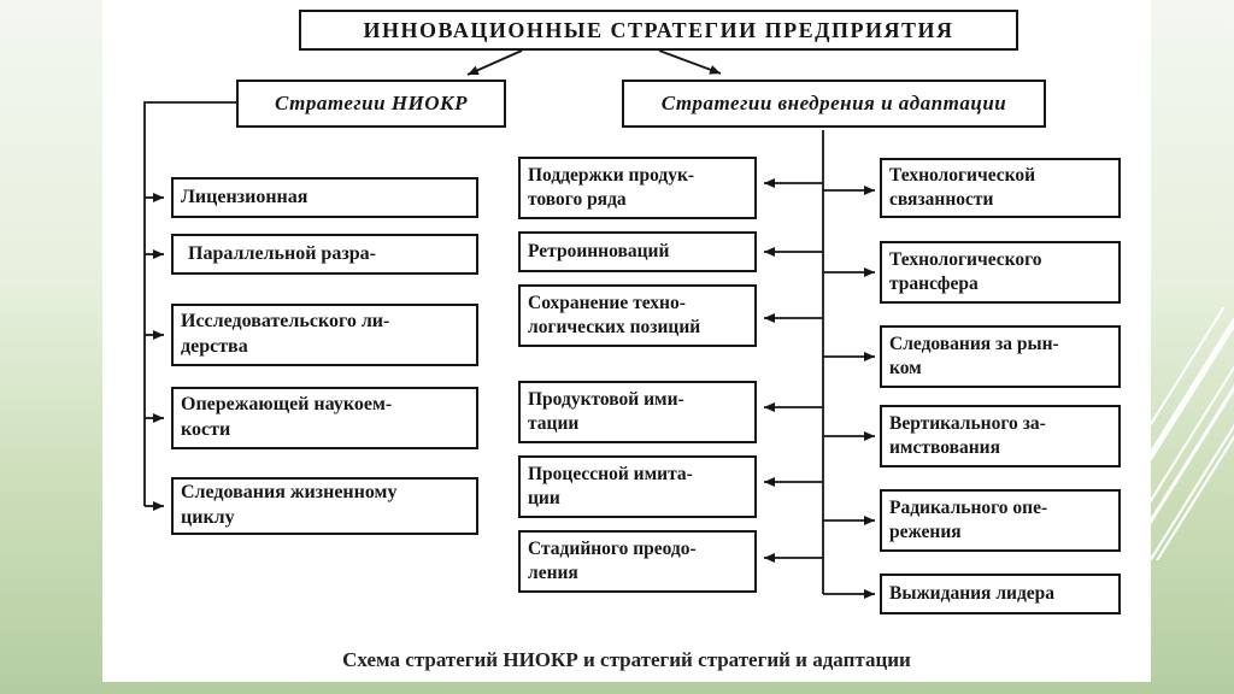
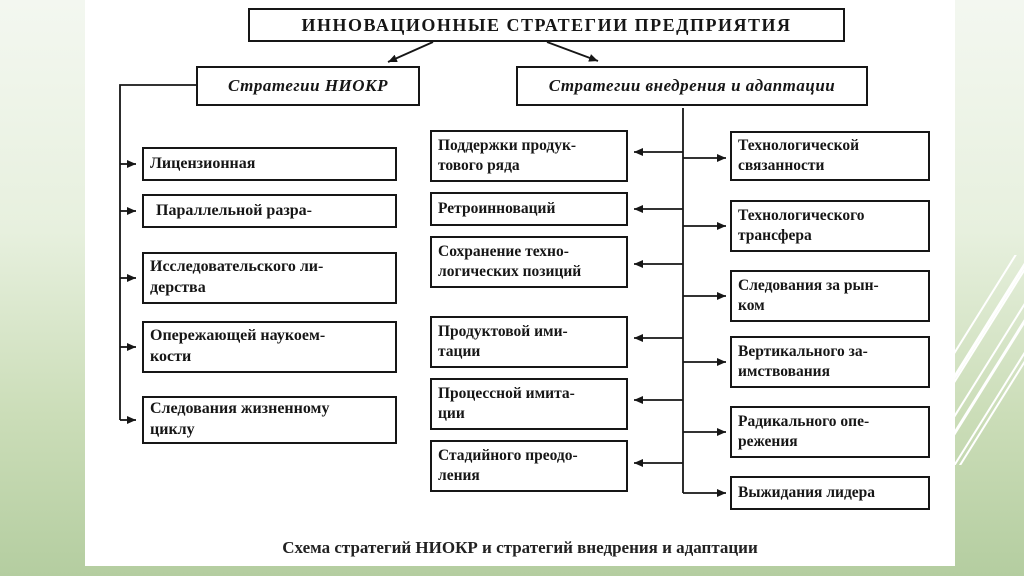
  ИННОВАЦИОННЫЕ СТРАТЕГИИ ПРЕДПРИЯТИЯ
  Стратегии НИОКР
  Стратегии внедрения и адаптации
  Лицензионная
  Параллельной разра-
  Исследовательского ли-
  дерства
  Опережающей наукоем-
  кости
  Следования жизненному
  циклу
  Поддержки продук-
  тового ряда
  Ретроинноваций
  Сохранение техно-
  логических позиций
  Продуктовой ими-
  тации
  Процессной имита-
  ции
  Стадийного преодо-
  ления
  Технологической
  связанности
  Технологического
  трансфера
  Следования за рын-
  ком
  Вертикального за-
  имствования
  Радикального опе-
  режения
  Выжидания лидера
- Схема стратегий НИОКР и стратегий стратегий и адаптации
+ Схема стратегий НИОКР и стратегий внедрения и адаптации
